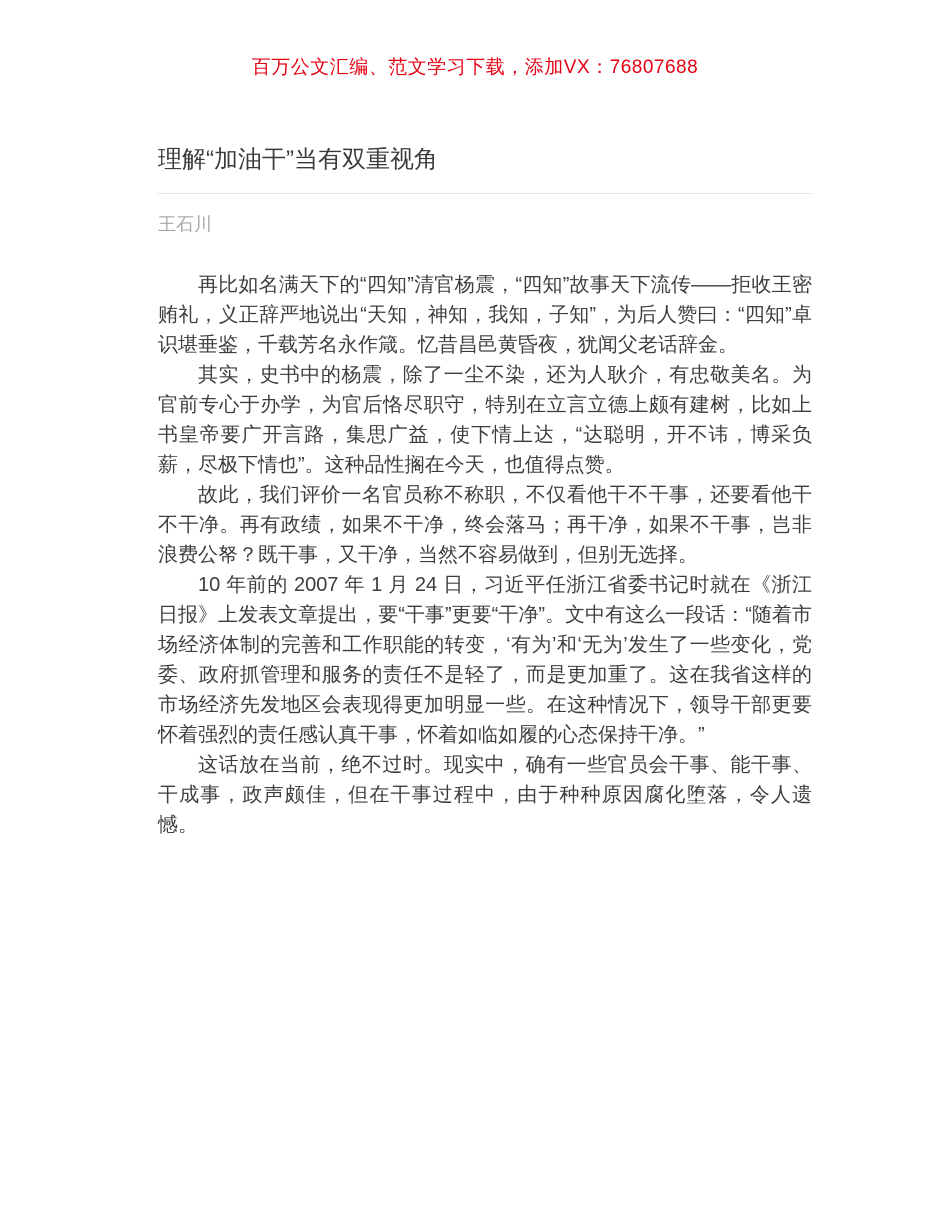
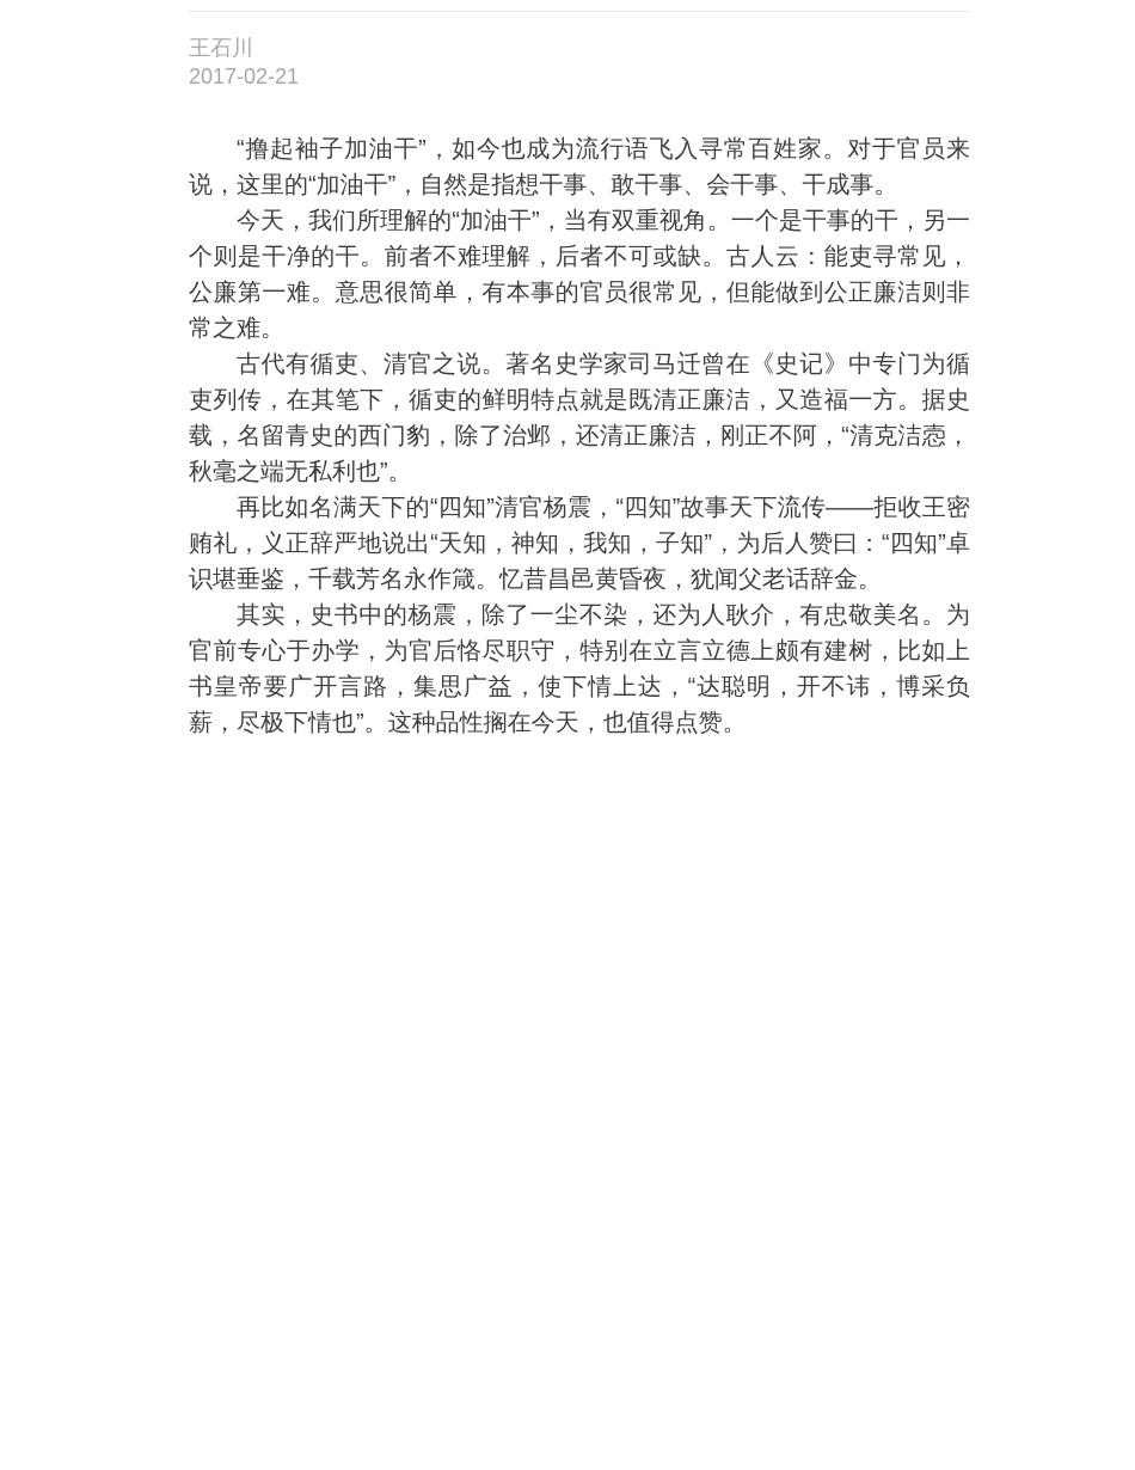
- 百万公文汇编、范文学习下载，添加VX：76807688
- 理解“加油干”当有双重视角
  王石川
+ 2017-02-21
+ “撸起袖子加油干”，如今也成为流行语飞入寻常百姓家。对于官员来说，这里的“加油干”，自然是指想干事、敢干事、会干事、干成事。
+ 今天，我们所理解的“加油干”，当有双重视角。一个是干事的干，另一个则是干净的干。前者不难理解，后者不可或缺。古人云：能吏寻常见，公廉第一难。意思很简单，有本事的官员很常见，但能做到公正廉洁则非常之难。
+ 古代有循吏、清官之说。著名史学家司马迁曾在《史记》中专门为循吏列传，在其笔下，循吏的鲜明特点就是既清正廉洁，又造福一方。据史载，名留青史的西门豹，除了治邺，还清正廉洁，刚正不阿，“清克洁悫，秋毫之端无私利也”。
  再比如名满天下的“四知”清官杨震，“四知”故事天下流传——拒收王密贿礼，义正辞严地说出“天知，神知，我知，子知”，为后人赞曰：“四知”卓识堪垂鉴，千载芳名永作箴。忆昔昌邑黄昏夜，犹闻父老话辞金。
  其实，史书中的杨震，除了一尘不染，还为人耿介，有忠敬美名。为官前专心于办学，为官后恪尽职守，特别在立言立德上颇有建树，比如上书皇帝要广开言路，集思广益，使下情上达，“达聪明，开不讳，博采负薪，尽极下情也”。这种品性搁在今天，也值得点赞。
- 故此，我们评价一名官员称不称职，不仅看他干不干事，还要看他干不干净。再有政绩，如果不干净，终会落马；再干净，如果不干事，岂非浪费公帑？既干事，又干净，当然不容易做到，但别无选择。
- 10 年前的 2007 年 1 月 24 日，习近平任浙江省委书记时就在《浙江日报》上发表文章提出，要“干事”更要“干净”。文中有这么一段话：“随着市场经济体制的完善和工作职能的转变，‘有为’和‘无为’发生了一些变化，党委、政府抓管理和服务的责任不是轻了，而是更加重了。这在我省这样的市场经济先发地区会表现得更加明显一些。在这种情况下，领导干部更要怀着强烈的责任感认真干事，怀着如临如履的心态保持干净。”
- 这话放在当前，绝不过时。现实中，确有一些官员会干事、能干事、干成事，政声颇佳，但在干事过程中，由于种种原因腐化堕落，令人遗憾。
